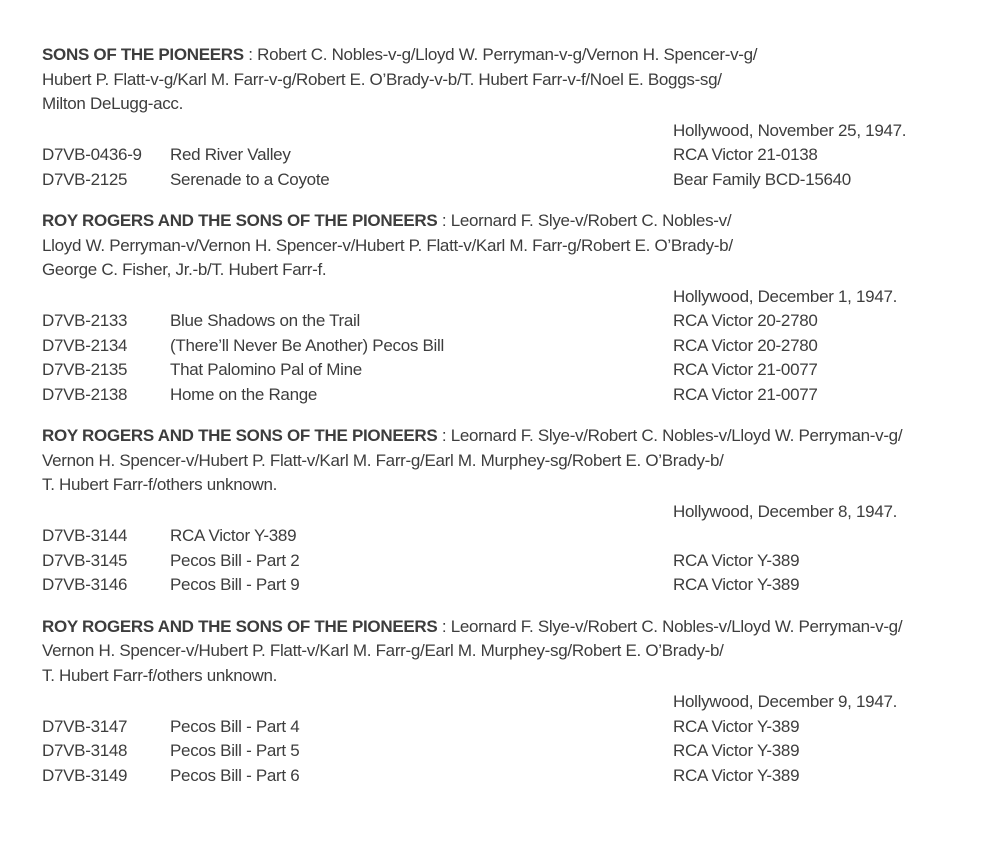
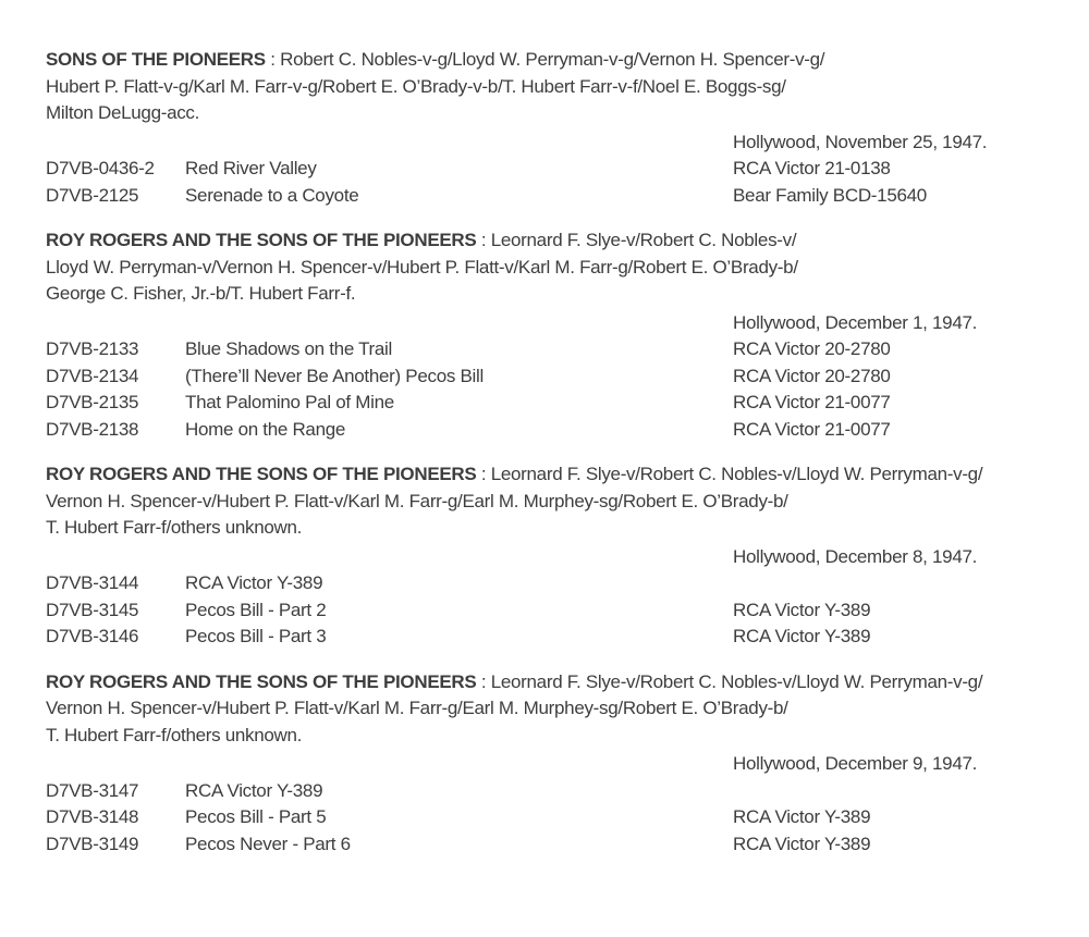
  SONS OF THE PIONEERS : Robert C. Nobles-v-g/Lloyd W. Perryman-v-g/Vernon H. Spencer-v-g/
  Hubert P. Flatt-v-g/Karl M. Farr-v-g/Robert E. O’Brady-v-b/T. Hubert Farr-v-f/Noel E. Boggs-sg/
  Milton DeLugg-acc.
  Hollywood, November 25, 1947.
- D7VB-0436-9
+ D7VB-0436-2
  Red River Valley
  RCA Victor 21-0138
  D7VB-2125
  Serenade to a Coyote
  Bear Family BCD-15640
  ROY ROGERS AND THE SONS OF THE PIONEERS : Leornard F. Slye-v/Robert C. Nobles-v/
  Lloyd W. Perryman-v/Vernon H. Spencer-v/Hubert P. Flatt-v/Karl M. Farr-g/Robert E. O’Brady-b/
  George C. Fisher, Jr.-b/T. Hubert Farr-f.
  Hollywood, December 1, 1947.
  D7VB-2133
  Blue Shadows on the Trail
  RCA Victor 20-2780
  D7VB-2134
  (There’ll Never Be Another) Pecos Bill
  RCA Victor 20-2780
  D7VB-2135
  That Palomino Pal of Mine
  RCA Victor 21-0077
  D7VB-2138
  Home on the Range
  RCA Victor 21-0077
  ROY ROGERS AND THE SONS OF THE PIONEERS : Leornard F. Slye-v/Robert C. Nobles-v/Lloyd W. Perryman-v-g/
  Vernon H. Spencer-v/Hubert P. Flatt-v/Karl M. Farr-g/Earl M. Murphey-sg/Robert E. O’Brady-b/
  T. Hubert Farr-f/others unknown.
  Hollywood, December 8, 1947.
  D7VB-3144
  RCA Victor Y-389
  D7VB-3145
  Pecos Bill - Part 2
  RCA Victor Y-389
  D7VB-3146
- Pecos Bill - Part 9
+ Pecos Bill - Part 3
  RCA Victor Y-389
  ROY ROGERS AND THE SONS OF THE PIONEERS : Leornard F. Slye-v/Robert C. Nobles-v/Lloyd W. Perryman-v-g/
  Vernon H. Spencer-v/Hubert P. Flatt-v/Karl M. Farr-g/Earl M. Murphey-sg/Robert E. O’Brady-b/
  T. Hubert Farr-f/others unknown.
  Hollywood, December 9, 1947.
  D7VB-3147
- Pecos Bill - Part 4
  RCA Victor Y-389
  D7VB-3148
  Pecos Bill - Part 5
  RCA Victor Y-389
  D7VB-3149
- Pecos Bill - Part 6
+ Pecos Never - Part 6
  RCA Victor Y-389
